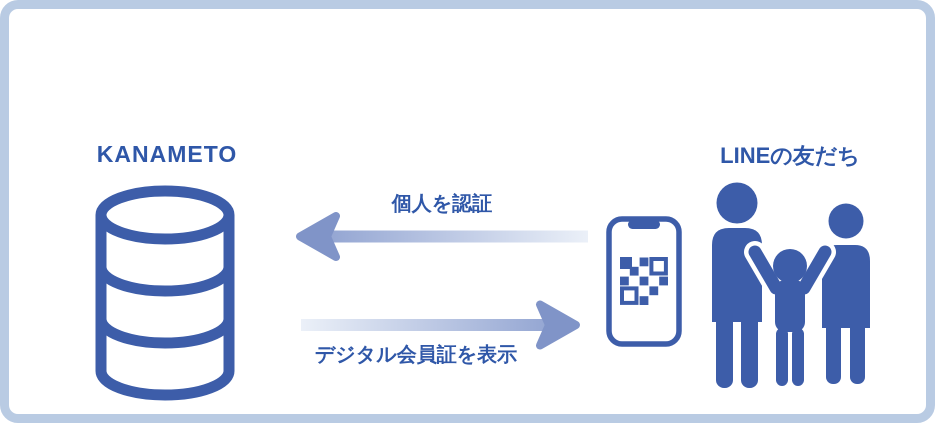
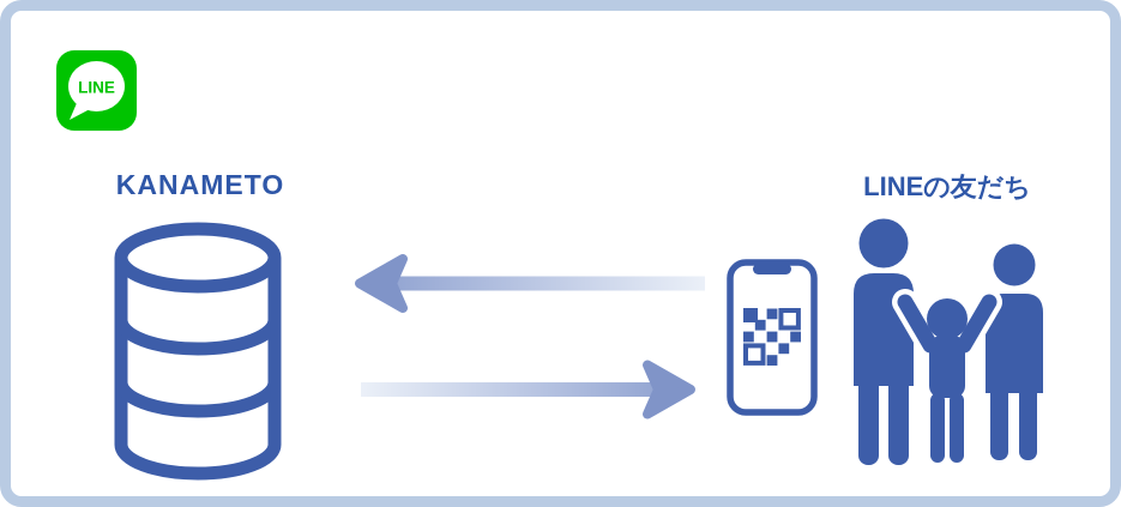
+ LINE
  KANAMETO
  LINEの友だち
- 個人を認証
- デジタル会員証を表示
